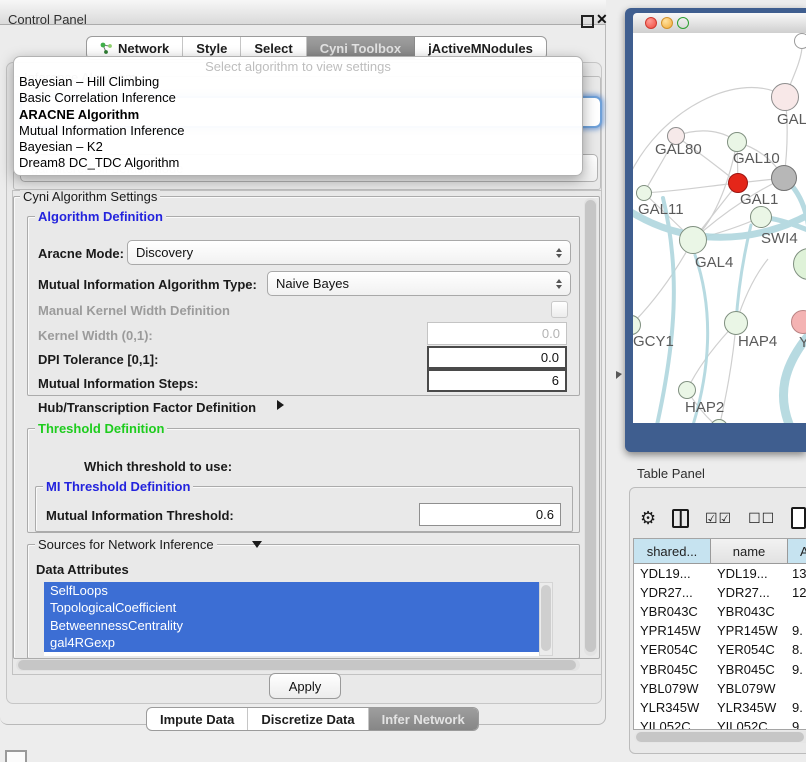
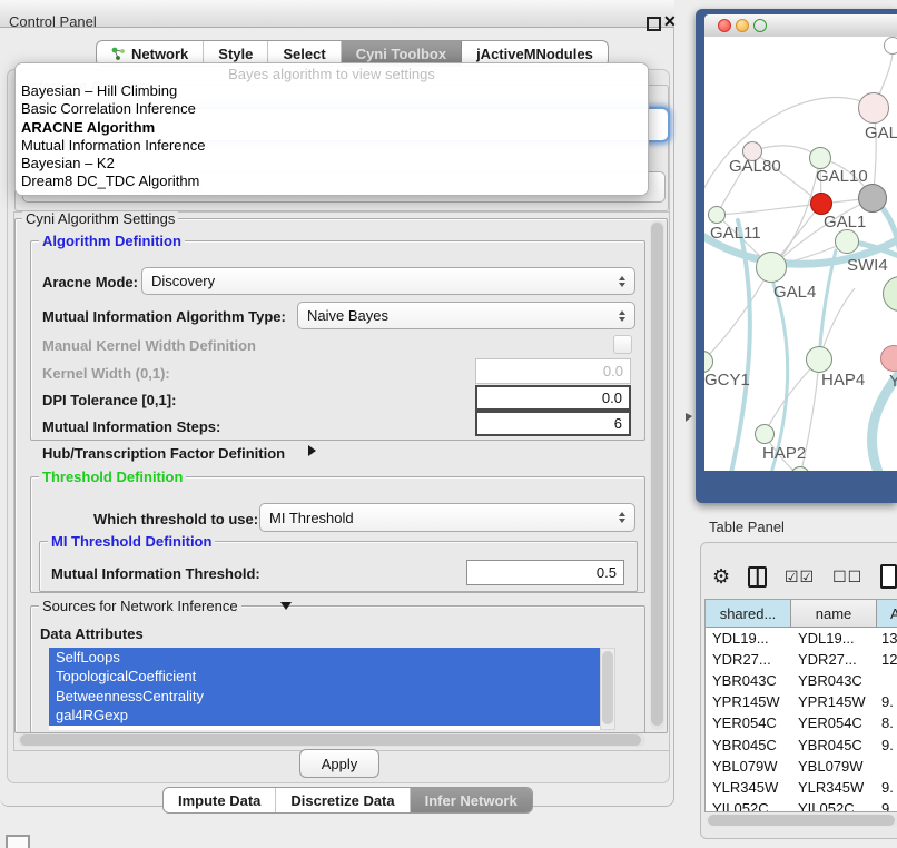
  Control Panel
  ✕
  Network
  Style
  Select
  Cyni Toolbox
  jActiveMNodules
- Select algorithm to view settings
+ Bayes algorithm to view settings
  Bayesian – Hill Climbing
  Basic Correlation Inference
  ARACNE Algorithm
  Mutual Information Inference
  Bayesian – K2
  Dream8 DC_TDC Algorithm
  Cyni Algorithm Settings
  Algorithm Definition
  Aracne Mode:
  Discovery
  Mutual Information Algorithm Type:
  Naive Bayes
  Manual Kernel Width Definition
  Kernel Width (0,1):
  0.0
  DPI Tolerance [0,1]:
  0.0
  Mutual Information Steps:
  6
  Hub/Transcription Factor Definition
  Threshold Definition
  Which threshold to use:
+ MI Threshold
  MI Threshold Definition
  Mutual Information Threshold:
- 0.6
+ 0.5
  Sources for Network Inference
  Data Attributes
  SelfLoops
  TopologicalCoefficient
  BetweennessCentrality
  gal4RGexp
  Apply
  Impute Data
  Discretize Data
  Infer Network
  GAL
  GAL80
  GAL10
  GAL1
  GAL11
  GAL4
  SWI4
  GCY1
  HAP4
  Y
  HAP2
  Table Panel
  ⚙
  ☑☑
  ☐☐
  shared...
  name
  A
  YDL19...
  YDL19...
  13
  YDR27...
  YDR27...
  12
  YBR043C
  YBR043C
  YPR145W
  YPR145W
  9.
  YER054C
  YER054C
  8.
  YBR045C
  YBR045C
  9.
  YBL079W
  YBL079W
  YLR345W
  YLR345W
  9.
  YIL052C
  YIL052C
  9.
